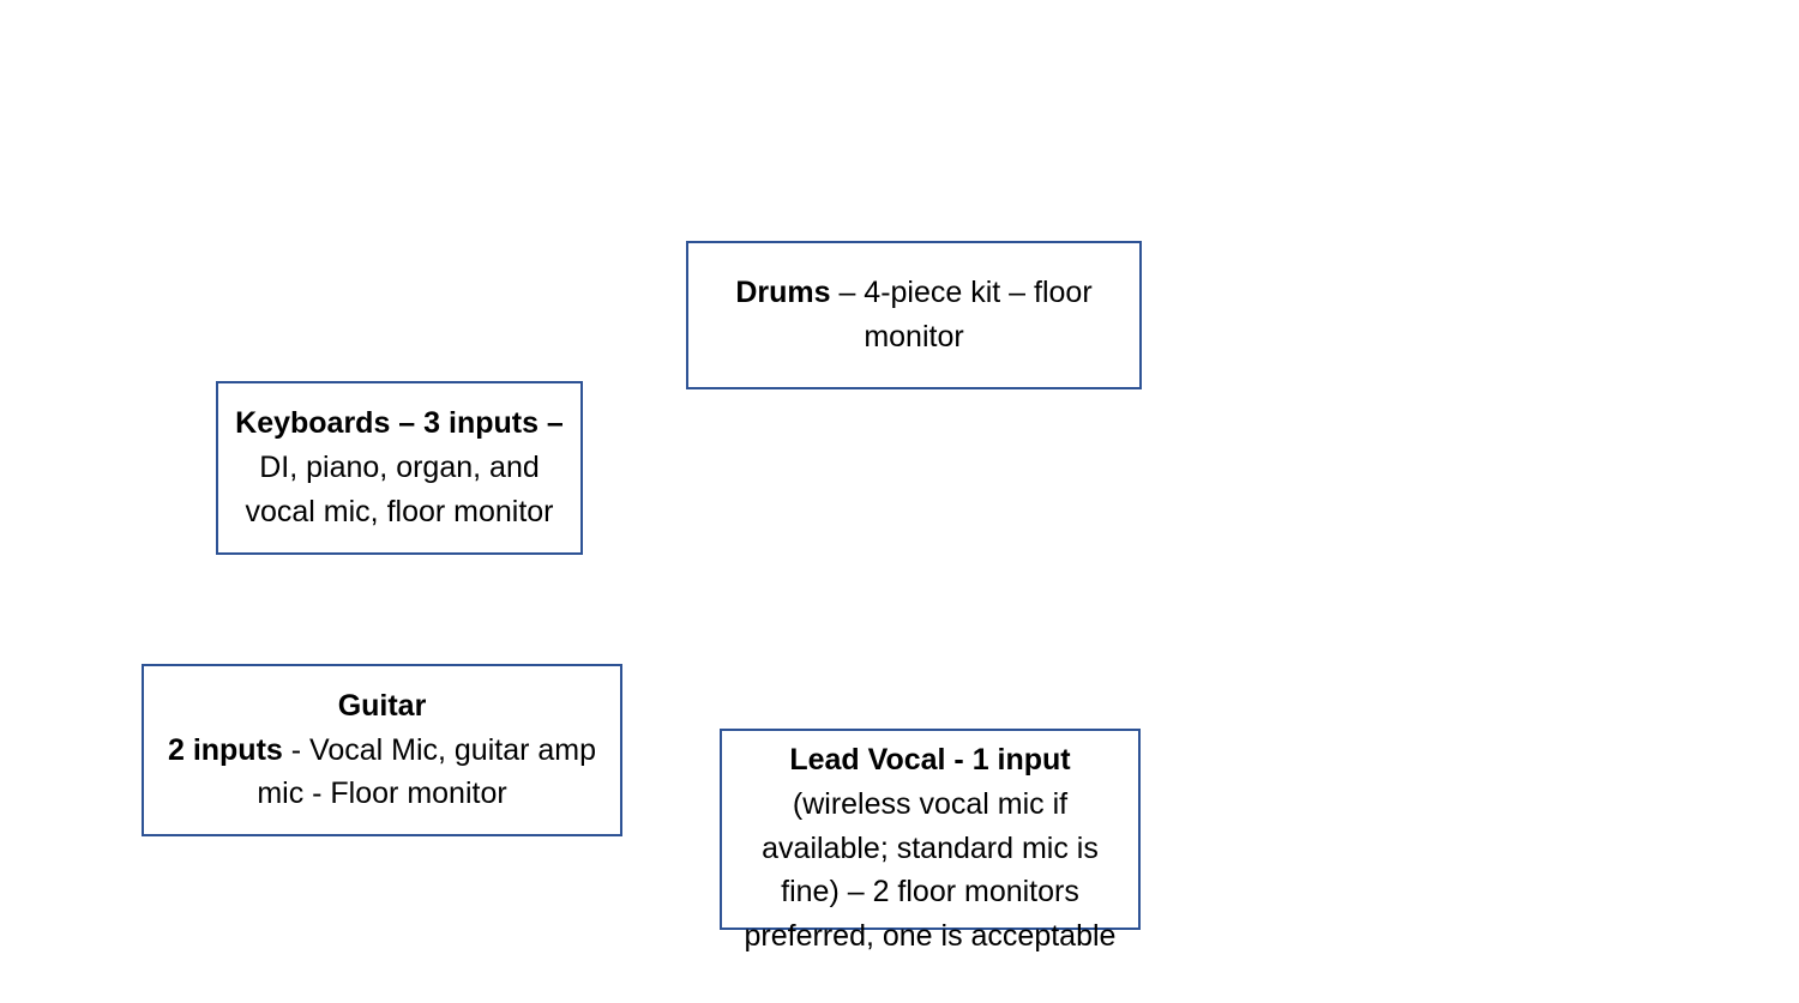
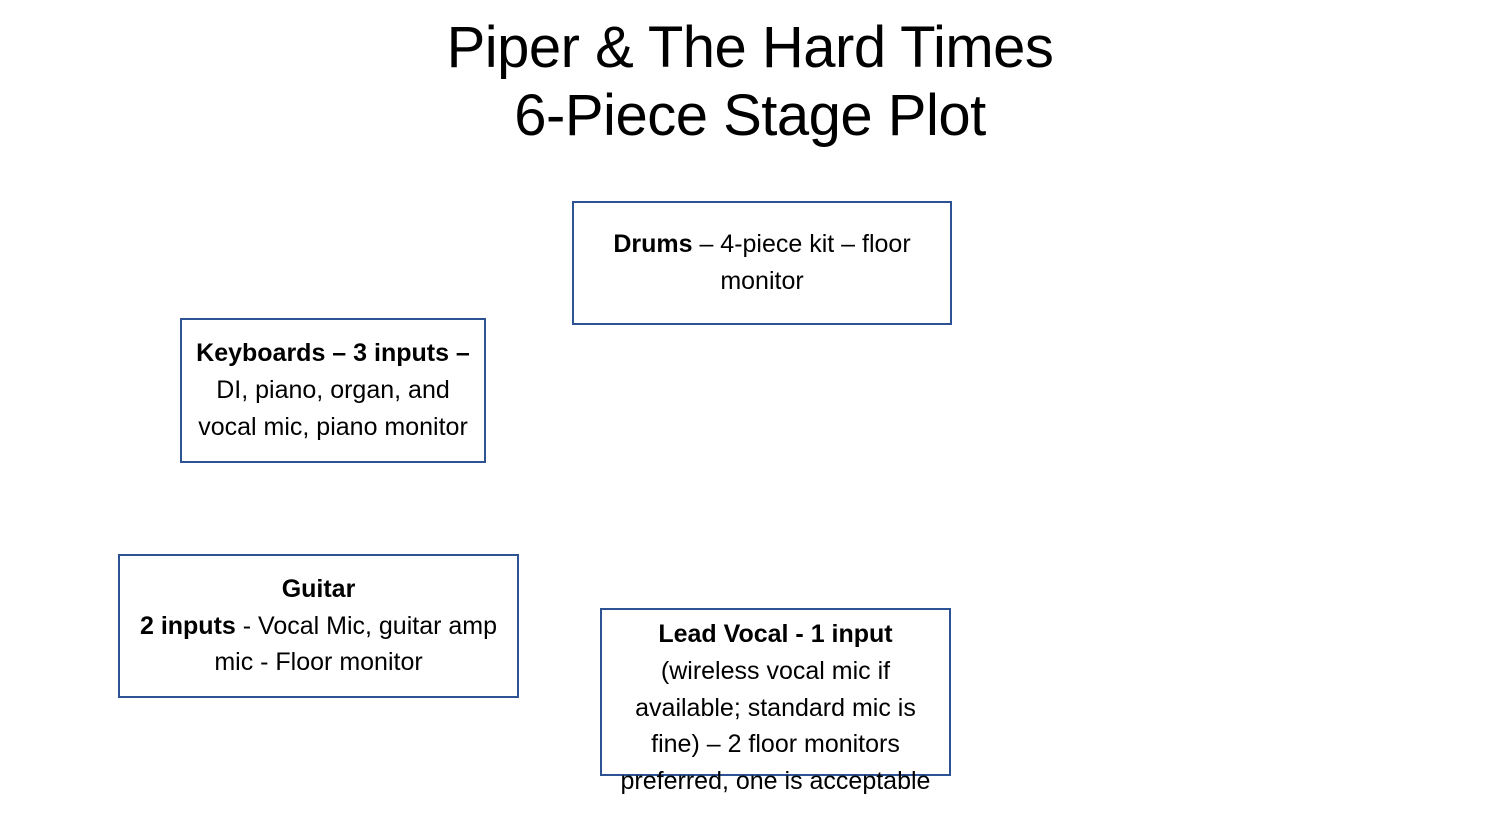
+ Piper & The Hard Times
+ 6-Piece Stage Plot
  Drums – 4-piece kit – floor monitor
- Keyboards – 3 inputs – DI, piano, organ, and vocal mic, floor monitor
+ Keyboards – 3 inputs – DI, piano, organ, and vocal mic, piano monitor
  Guitar
  2 inputs - Vocal Mic, guitar amp mic - Floor monitor
  Lead Vocal - 1 input
  (wireless vocal mic if available; standard mic is fine) – 2 floor monitors preferred, one is acceptable
